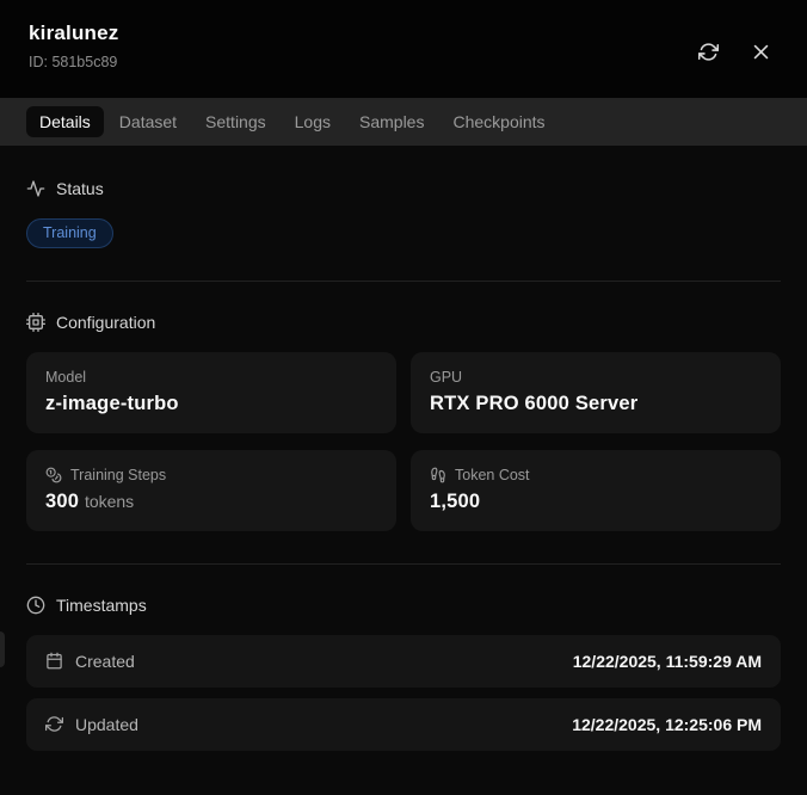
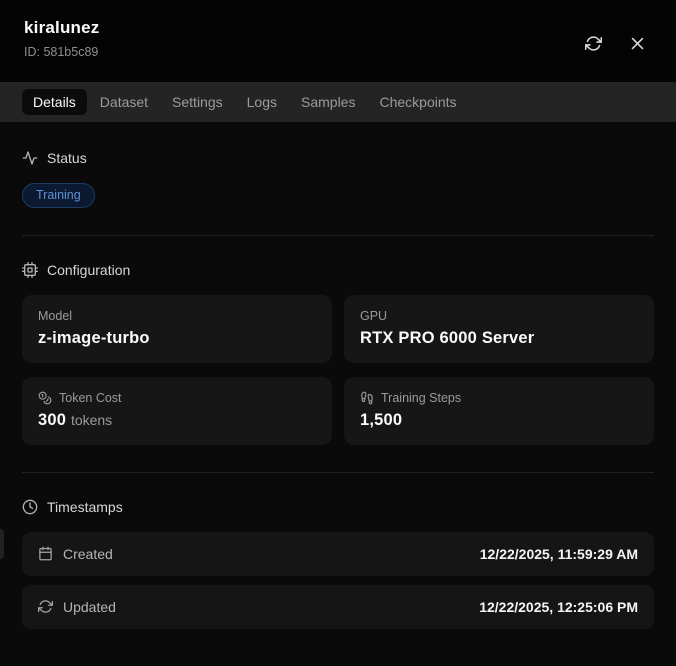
  kiralunez
  ID: 581b5c89
  Details
  Dataset
  Settings
  Logs
  Samples
  Checkpoints
  Status
  Training
  Configuration
  Model
  z-image-turbo
  GPU
  RTX PRO 6000 Server
- Training Steps
+ Token Cost
  300 tokens
- Token Cost
+ Training Steps
  1,500
  Timestamps
  Created
  12/22/2025, 11:59:29 AM
  Updated
  12/22/2025, 12:25:06 PM
